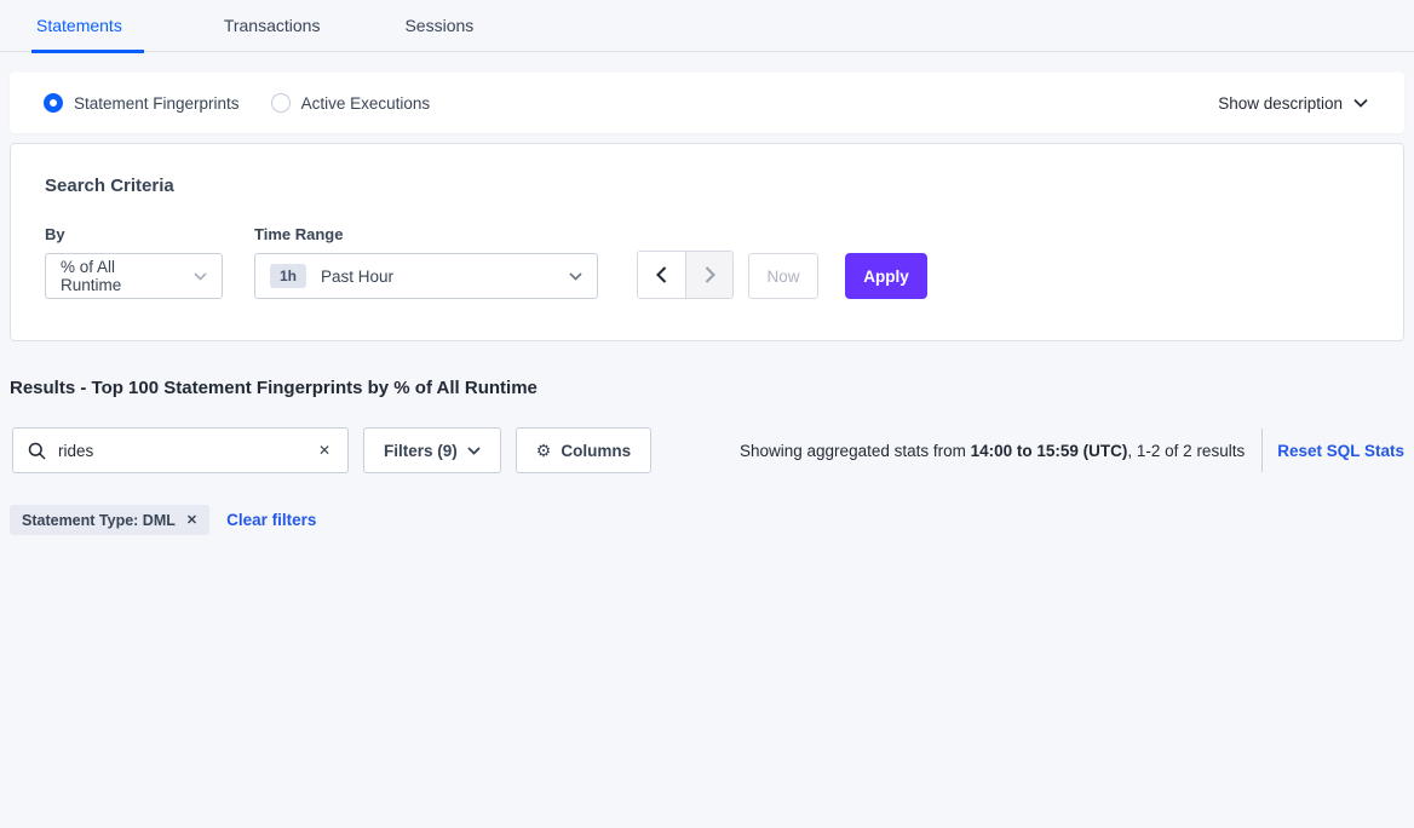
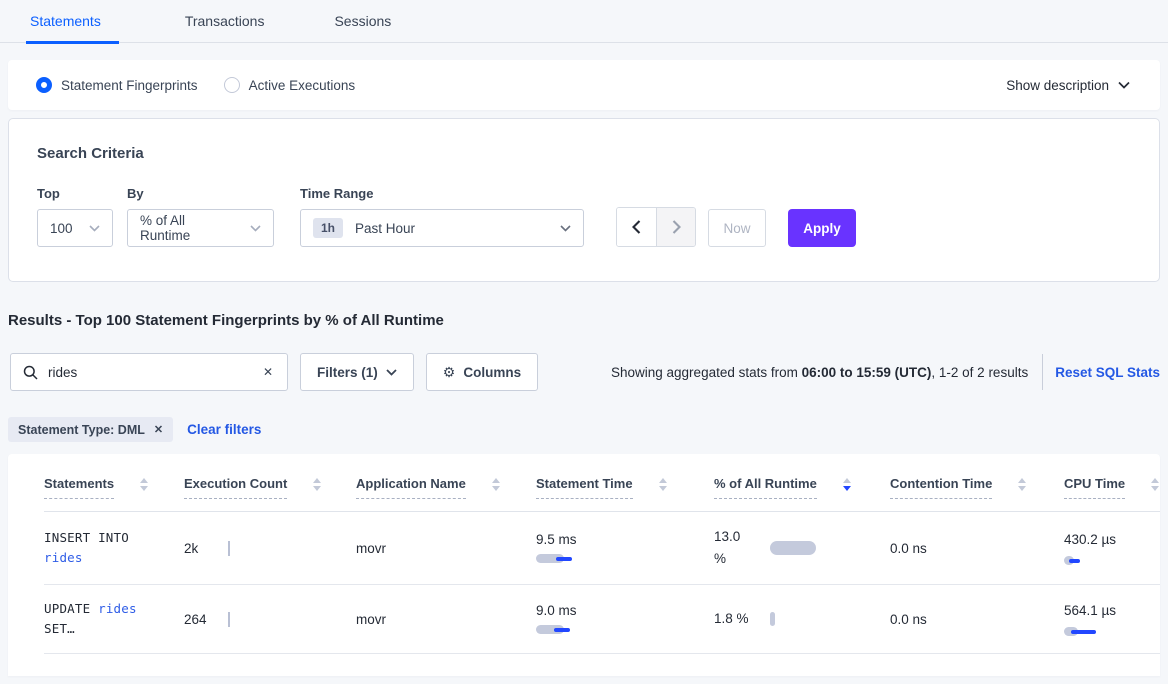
  Statements
  Transactions
  Sessions
  Statement Fingerprints
  Active Executions
  Show description
  Search Criteria
+ Top
+ 100
  By
  % of All Runtime
  Time Range
  1h
  Past Hour
  Now
  Apply
  Results - Top 100 Statement Fingerprints by % of All Runtime
  rides
  ✕
- Filters (9)
+ Filters (1)
  ⚙
  Columns
- Showing aggregated stats from 14:00 to 15:59 (UTC), 1-2 of 2 results
+ Showing aggregated stats from 06:00 to 15:59 (UTC), 1-2 of 2 results
  Reset SQL Stats
  Statement Type: DML
  ✕
  Clear filters
+ Statements	Execution Count	Application Name	Statement Time	% of All Runtime	Contention Time	CPU Time
+ INSERT INTO rides	2k	movr	9.5 ms	13.0 %	0.0 ns	430.2 µs
+ UPDATE rides SET…	264	movr	9.0 ms	1.8 %	0.0 ns	564.1 µs
